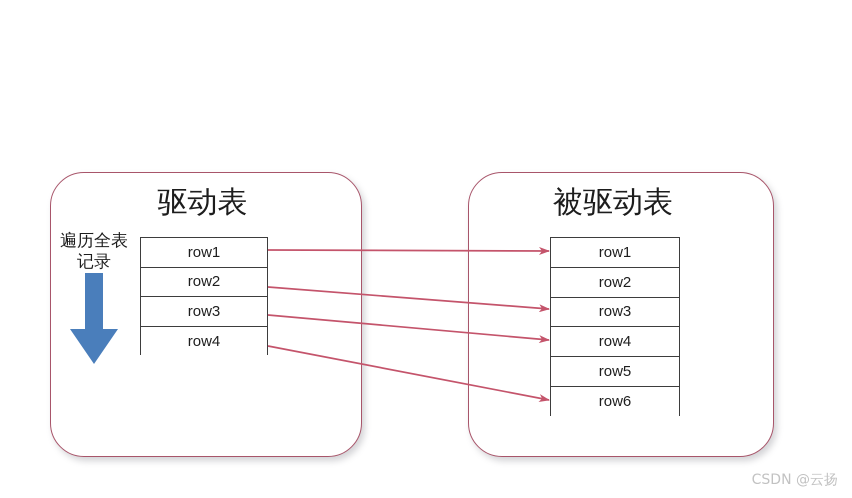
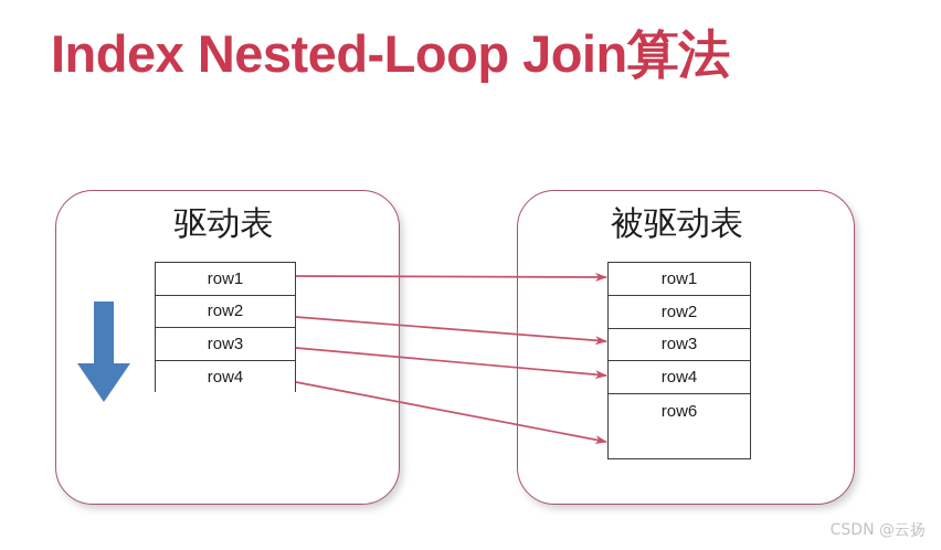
+ Index Nested-Loop Join算法
  驱动表
- 遍历全表记录
  row1
  row2
  row3
  row4
  被驱动表
  row1
  row2
  row3
  row4
- row5
  row6
  CSDN @云扬
